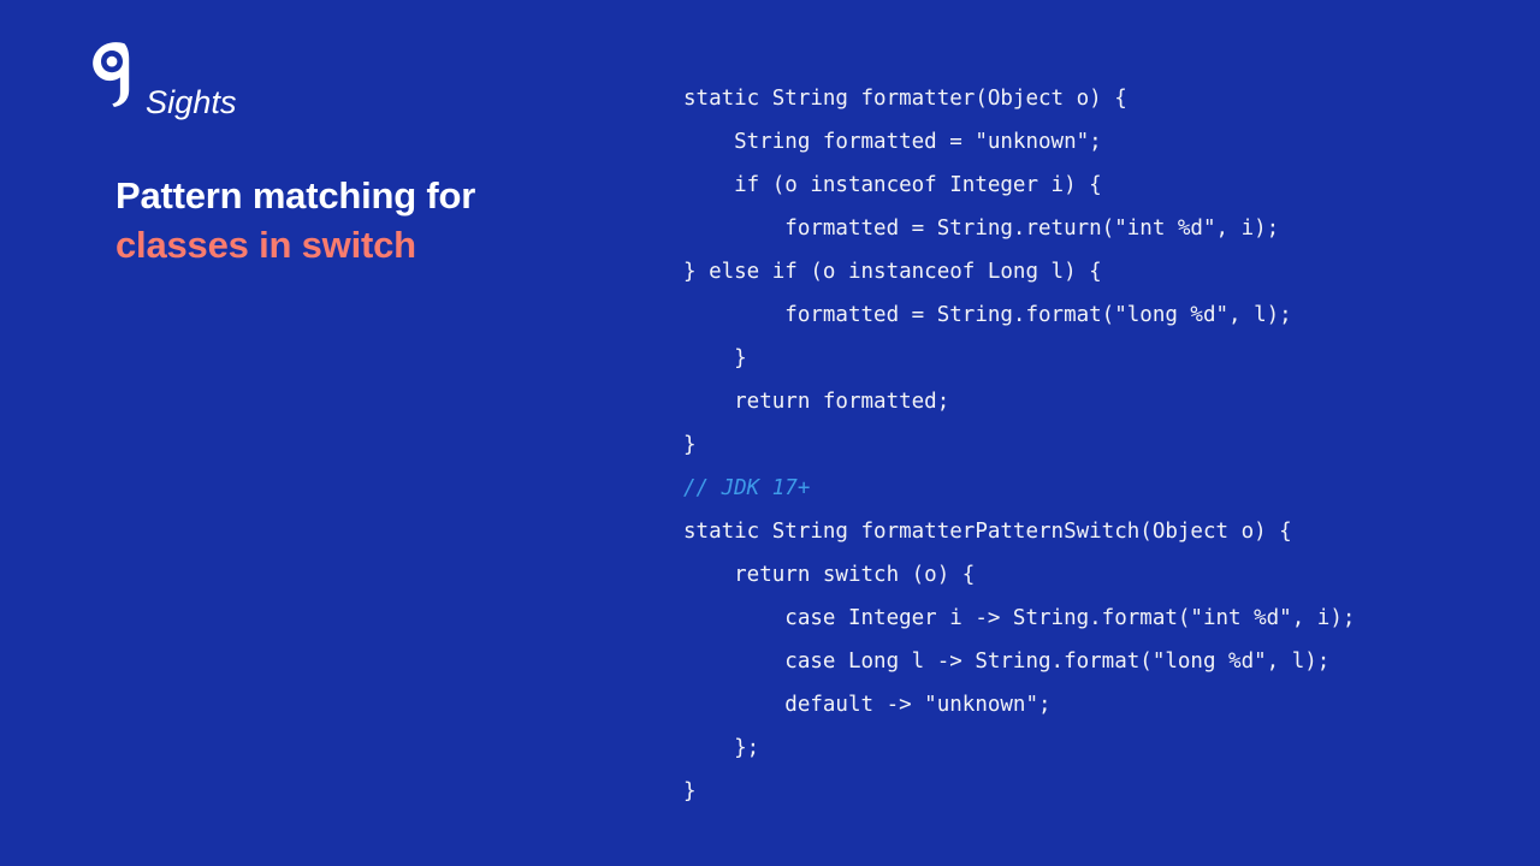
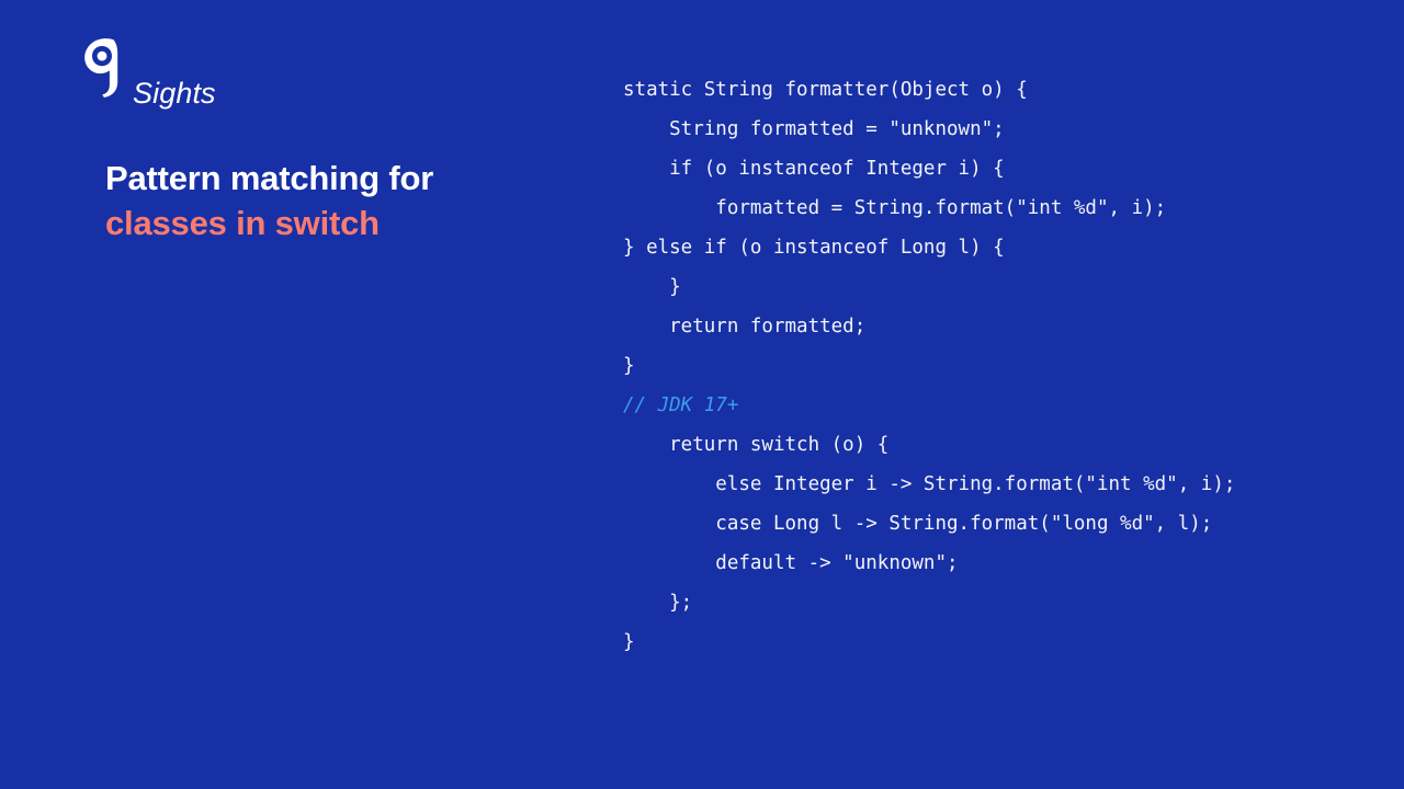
  Sights
  Pattern matching for
  classes in switch
  static String formatter(Object o) {
  String formatted = "unknown";
  if (o instanceof Integer i) {
- formatted = String.return("int %d", i);
+ formatted = String.format("int %d", i);
  } else if (o instanceof Long l) {
- formatted = String.format("long %d", l);
  }
  return formatted;
  }
  // JDK 17+
- static String formatterPatternSwitch(Object o) {
  return switch (o) {
- case Integer i -> String.format("int %d", i);
+ else Integer i -> String.format("int %d", i);
  case Long l -> String.format("long %d", l);
  default -> "unknown";
  };
  }
